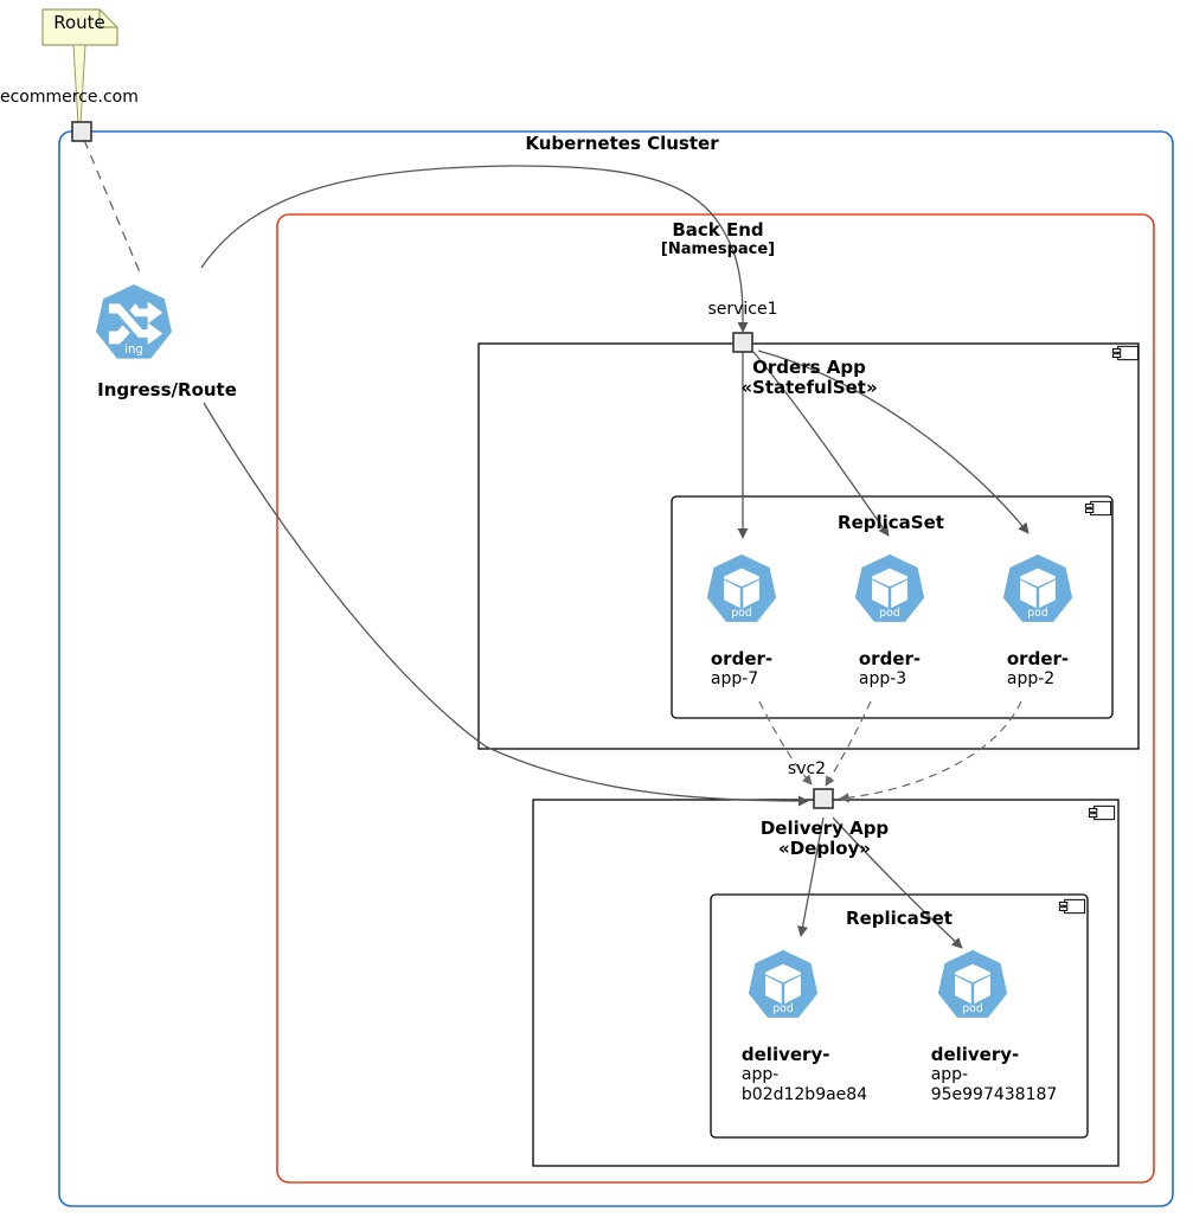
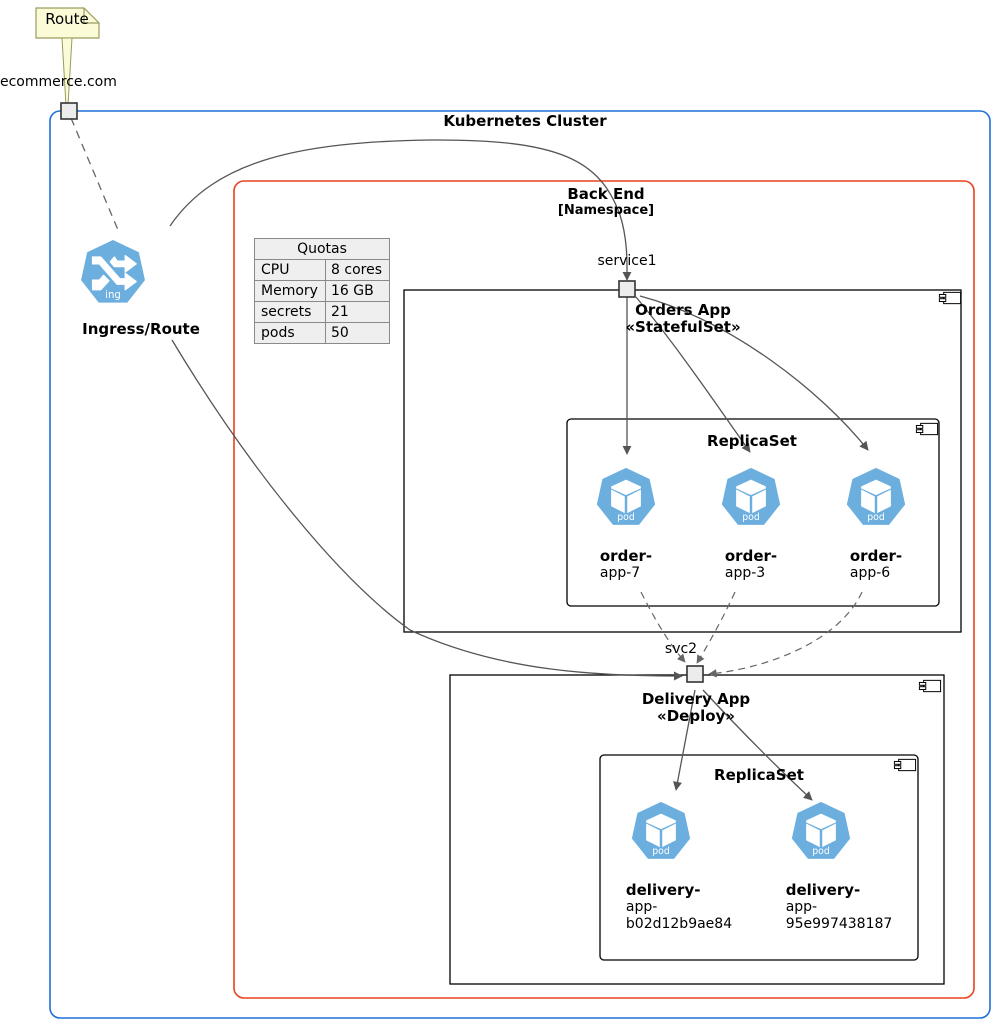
  ecommerce.com
  Route
  Kubernetes Cluster
  Back End
  [Namespace]
  Ingress/Route
  service1
  svc2
  Orders App
  «StatefulSet»
  ReplicaSet
  Delivery App
  «Deploy»
  ReplicaSet
  order-
  app-7
  order-
  app-3
  order-
- app-2
+ app-6
  delivery-
  app-
  b02d12b9ae84
  delivery-
  app-
  95e997438187
+ Quotas
+ CPU	8 cores
+ Memory	16 GB
+ secrets	21
+ pods	50
